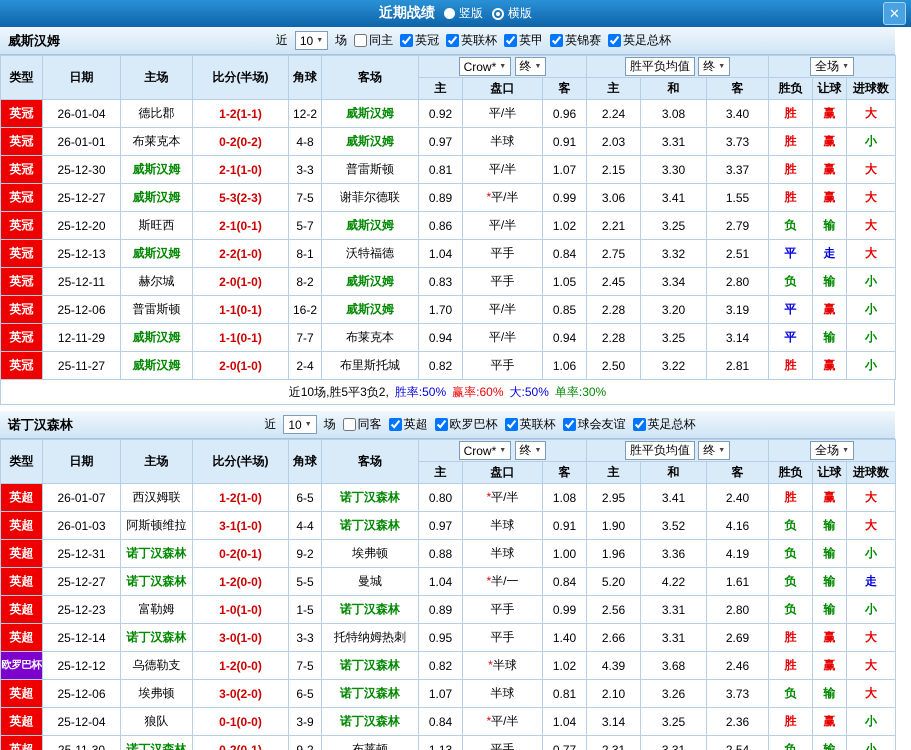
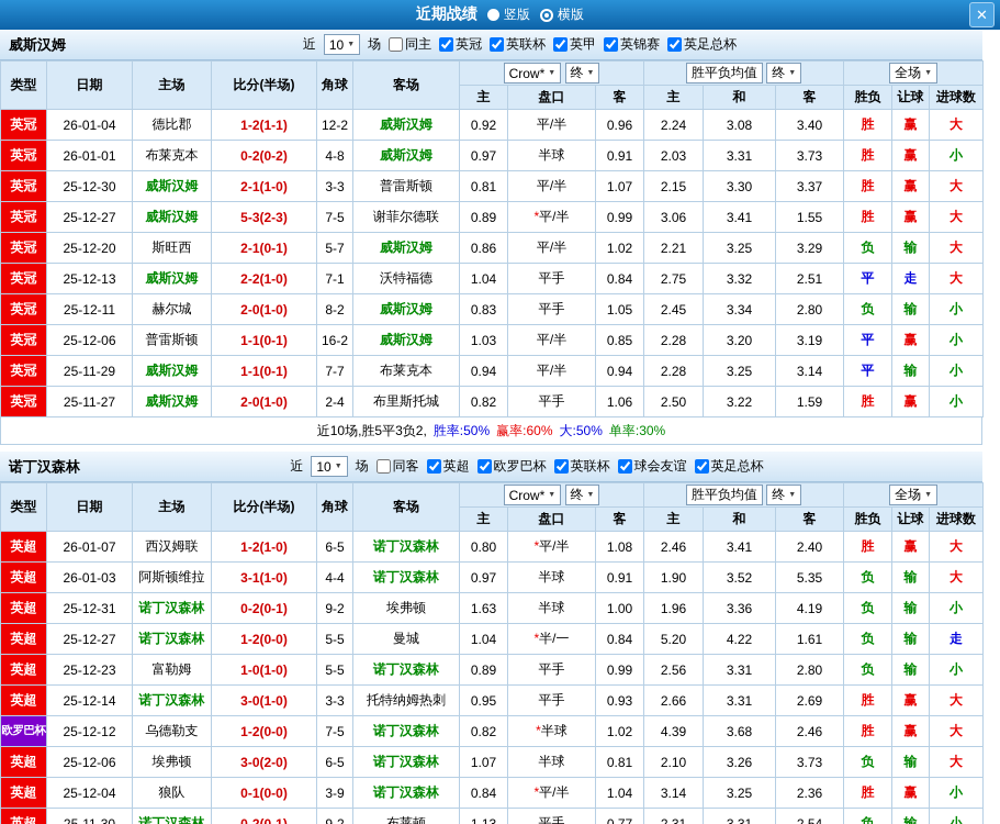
  近期战绩
  竖版
  横版
  ✕
  威斯汉姆
  近
  10
  场
  同主
  英冠
  英联杯
  英甲
  英锦赛
  英足总杯
  类型	日期	主场	比分(半场)	角球	客场	Crow* 终	胜平负均值 终	全场
  主	盘口	客	主	和	客	胜负	让球	进球数
  英冠	26-01-04	德比郡	1-2(1-1)	12-2	威斯汉姆	0.92	平/半	0.96	2.24	3.08	3.40	胜	赢	大
  英冠	26-01-01	布莱克本	0-2(0-2)	4-8	威斯汉姆	0.97	半球	0.91	2.03	3.31	3.73	胜	赢	小
  英冠	25-12-30	威斯汉姆	2-1(1-0)	3-3	普雷斯顿	0.81	平/半	1.07	2.15	3.30	3.37	胜	赢	大
  英冠	25-12-27	威斯汉姆	5-3(2-3)	7-5	谢菲尔德联	0.89	*平/半	0.99	3.06	3.41	1.55	胜	赢	大
- 英冠	25-12-20	斯旺西	2-1(0-1)	5-7	威斯汉姆	0.86	平/半	1.02	2.21	3.25	2.79	负	输	大
+ 英冠	25-12-20	斯旺西	2-1(0-1)	5-7	威斯汉姆	0.86	平/半	1.02	2.21	3.25	3.29	负	输	大
- 英冠	25-12-13	威斯汉姆	2-2(1-0)	8-1	沃特福德	1.04	平手	0.84	2.75	3.32	2.51	平	走	大
+ 英冠	25-12-13	威斯汉姆	2-2(1-0)	7-1	沃特福德	1.04	平手	0.84	2.75	3.32	2.51	平	走	大
  英冠	25-12-11	赫尔城	2-0(1-0)	8-2	威斯汉姆	0.83	平手	1.05	2.45	3.34	2.80	负	输	小
- 英冠	25-12-06	普雷斯顿	1-1(0-1)	16-2	威斯汉姆	1.70	平/半	0.85	2.28	3.20	3.19	平	赢	小
+ 英冠	25-12-06	普雷斯顿	1-1(0-1)	16-2	威斯汉姆	1.03	平/半	0.85	2.28	3.20	3.19	平	赢	小
- 英冠	12-11-29	威斯汉姆	1-1(0-1)	7-7	布莱克本	0.94	平/半	0.94	2.28	3.25	3.14	平	输	小
+ 英冠	25-11-29	威斯汉姆	1-1(0-1)	7-7	布莱克本	0.94	平/半	0.94	2.28	3.25	3.14	平	输	小
- 英冠	25-11-27	威斯汉姆	2-0(1-0)	2-4	布里斯托城	0.82	平手	1.06	2.50	3.22	2.81	胜	赢	小
+ 英冠	25-11-27	威斯汉姆	2-0(1-0)	2-4	布里斯托城	0.82	平手	1.06	2.50	3.22	1.59	胜	赢	小
  近10场,胜5平3负2,
  胜率:50%
  赢率:60%
  大:50%
  单率:30%
  诺丁汉森林
  近
  10
  场
  同客
  英超
  欧罗巴杯
  英联杯
  球会友谊
  英足总杯
  类型	日期	主场	比分(半场)	角球	客场	Crow* 终	胜平负均值 终	全场
  主	盘口	客	主	和	客	胜负	让球	进球数
- 英超	26-01-07	西汉姆联	1-2(1-0)	6-5	诺丁汉森林	0.80	*平/半	1.08	2.95	3.41	2.40	胜	赢	大
+ 英超	26-01-07	西汉姆联	1-2(1-0)	6-5	诺丁汉森林	0.80	*平/半	1.08	2.46	3.41	2.40	胜	赢	大
- 英超	26-01-03	阿斯顿维拉	3-1(1-0)	4-4	诺丁汉森林	0.97	半球	0.91	1.90	3.52	4.16	负	输	大
+ 英超	26-01-03	阿斯顿维拉	3-1(1-0)	4-4	诺丁汉森林	0.97	半球	0.91	1.90	3.52	5.35	负	输	大
- 英超	25-12-31	诺丁汉森林	0-2(0-1)	9-2	埃弗顿	0.88	半球	1.00	1.96	3.36	4.19	负	输	小
+ 英超	25-12-31	诺丁汉森林	0-2(0-1)	9-2	埃弗顿	1.63	半球	1.00	1.96	3.36	4.19	负	输	小
  英超	25-12-27	诺丁汉森林	1-2(0-0)	5-5	曼城	1.04	*半/一	0.84	5.20	4.22	1.61	负	输	走
- 英超	25-12-23	富勒姆	1-0(1-0)	1-5	诺丁汉森林	0.89	平手	0.99	2.56	3.31	2.80	负	输	小
+ 英超	25-12-23	富勒姆	1-0(1-0)	5-5	诺丁汉森林	0.89	平手	0.99	2.56	3.31	2.80	负	输	小
- 英超	25-12-14	诺丁汉森林	3-0(1-0)	3-3	托特纳姆热刺	0.95	平手	1.40	2.66	3.31	2.69	胜	赢	大
+ 英超	25-12-14	诺丁汉森林	3-0(1-0)	3-3	托特纳姆热刺	0.95	平手	0.93	2.66	3.31	2.69	胜	赢	大
  欧罗巴杯	25-12-12	乌德勒支	1-2(0-0)	7-5	诺丁汉森林	0.82	*半球	1.02	4.39	3.68	2.46	胜	赢	大
  英超	25-12-06	埃弗顿	3-0(2-0)	6-5	诺丁汉森林	1.07	半球	0.81	2.10	3.26	3.73	负	输	大
  英超	25-12-04	狼队	0-1(0-0)	3-9	诺丁汉森林	0.84	*平/半	1.04	3.14	3.25	2.36	胜	赢	小
